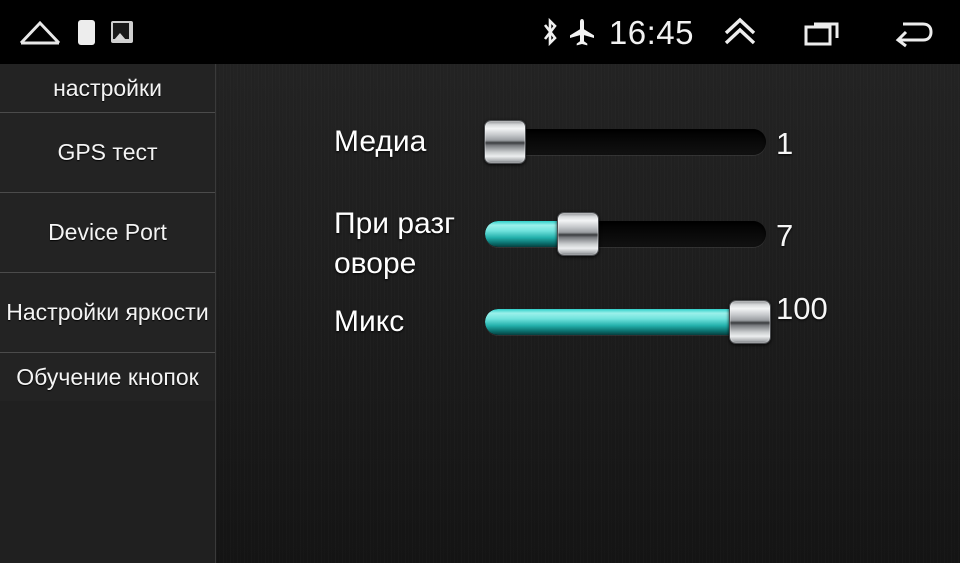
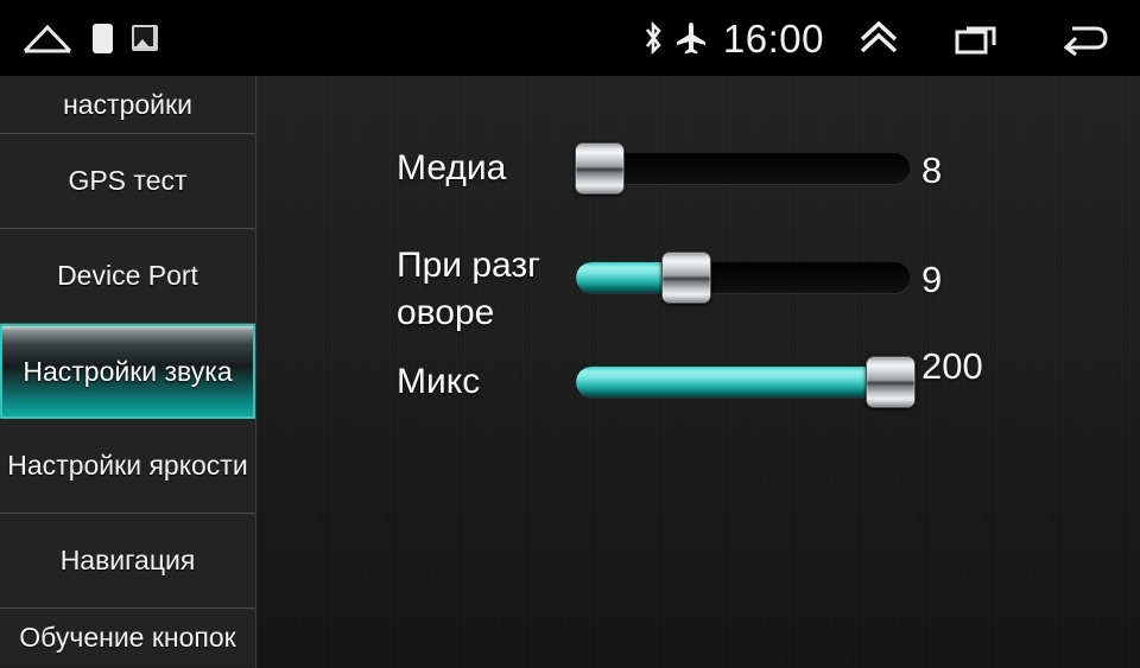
- 16:45
+ 16:00
  настройки
  GPS тест
  Device Port
+ Настройки звука
  Настройки яркости
+ Навигация
  Обучение кнопок
  Медиа
- 1
+ 8
  При разг
  оворе
- 7
+ 9
  Микс
- 100
+ 200
